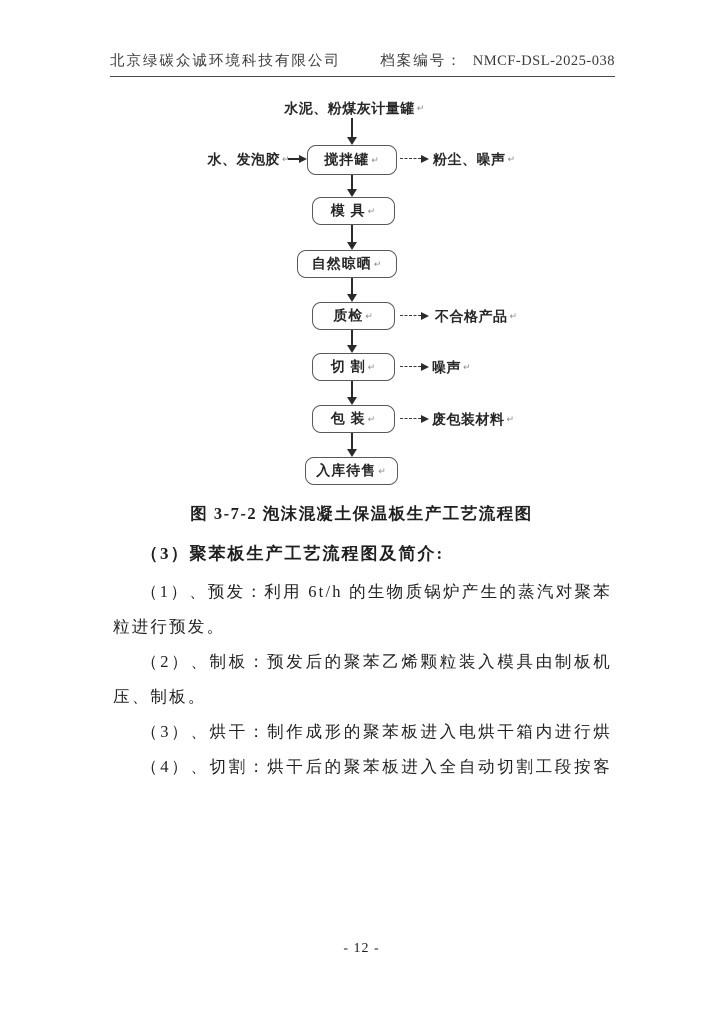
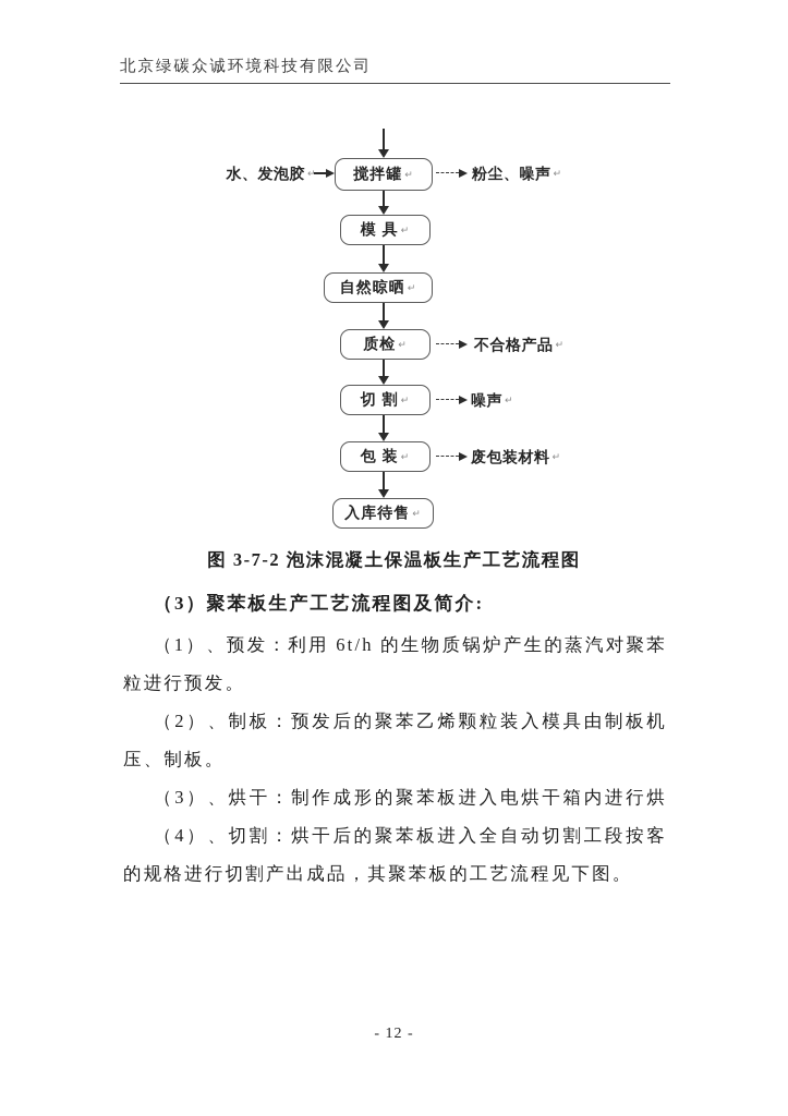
  北京绿碳众诚环境科技有限公司
- 档案编号： NMCF-DSL-2025-038
- 水泥、粉煤灰计量罐 ↵
  水、发泡胶 ↵
  搅拌罐
  ↵
  模 具
  ↵
  自然晾晒
  ↵
  质检
  ↵
  切 割
  ↵
  包 装
  ↵
  入库待售
  ↵
  粉尘、噪声 ↵
  不合格产品 ↵
  噪声 ↵
  废包装材料 ↵
  图 3-7-2 泡沫混凝土保温板生产工艺流程图
  （3）聚苯板生产工艺流程图及简介:
  （1）、预发：利用 6t/h 的生物质锅炉产生的蒸汽对聚苯
  粒进行预发。
  （2）、制板：预发后的聚苯乙烯颗粒装入模具由制板机
  压、制板。
  （3）、烘干：制作成形的聚苯板进入电烘干箱内进行烘
  （4）、切割：烘干后的聚苯板进入全自动切割工段按客
+ 的规格进行切割产出成品，其聚苯板的工艺流程见下图。
  - 12 -
